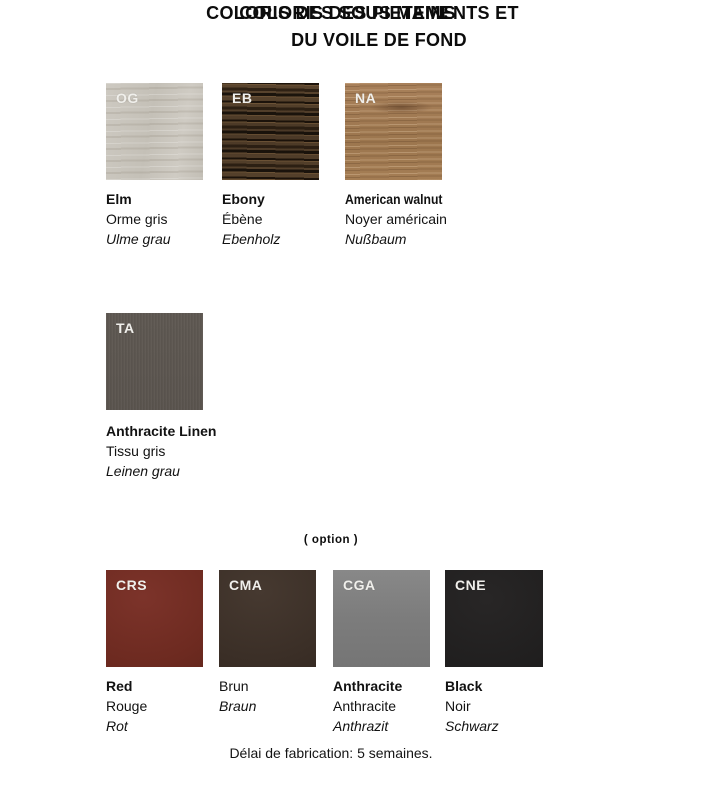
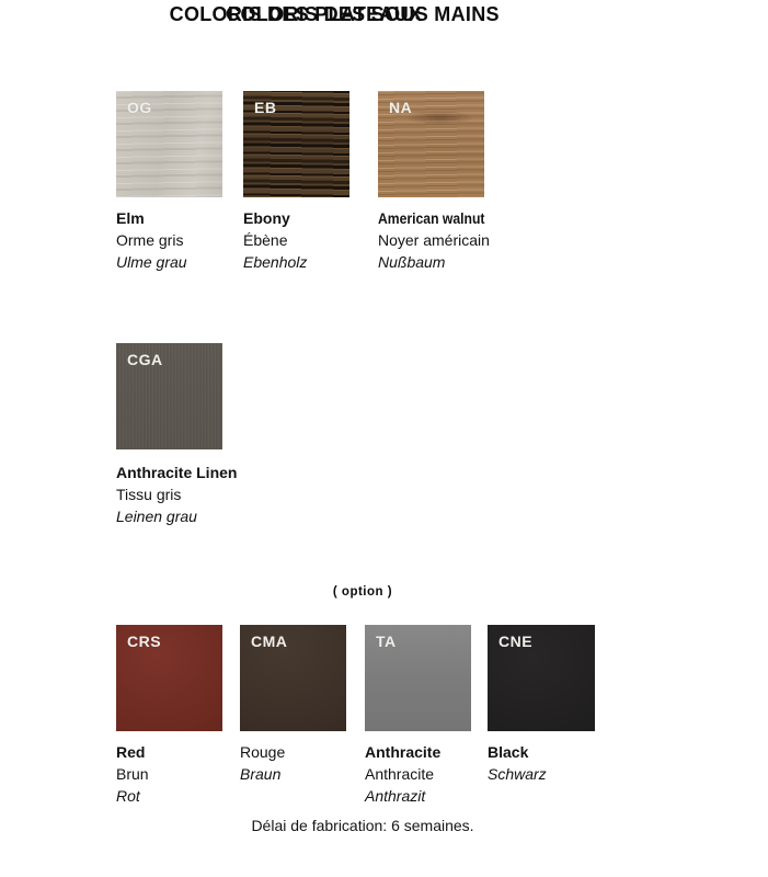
+ COLORIS DES PLATEAUX
  OG
  Elm
  Orme gris
  Ulme grau
  EB
  Ebony
  Ébène
  Ebenholz
  NA
  American walnut
  Noyer américain
  Nußbaum
- COLORIS DES PIETEMENTS ET
- DU VOILE DE FOND
- TA
+ CGA
  Anthracite Linen
  Tissu gris
  Leinen grau
  COLORIS DES SOUS MAINS
  ( option )
  CRS
  Red
- Rouge
+ Brun
  Rot
  CMA
- Brun
+ Rouge
  Braun
- CGA
+ TA
  Anthracite
  Anthracite
  Anthrazit
  CNE
  Black
- Noir
  Schwarz
- Délai de fabrication: 5 semaines.
+ Délai de fabrication: 6 semaines.
